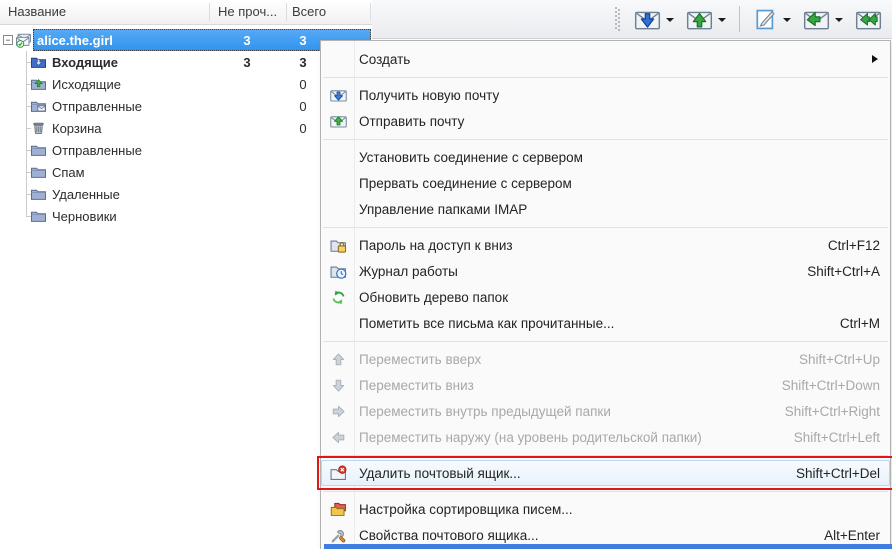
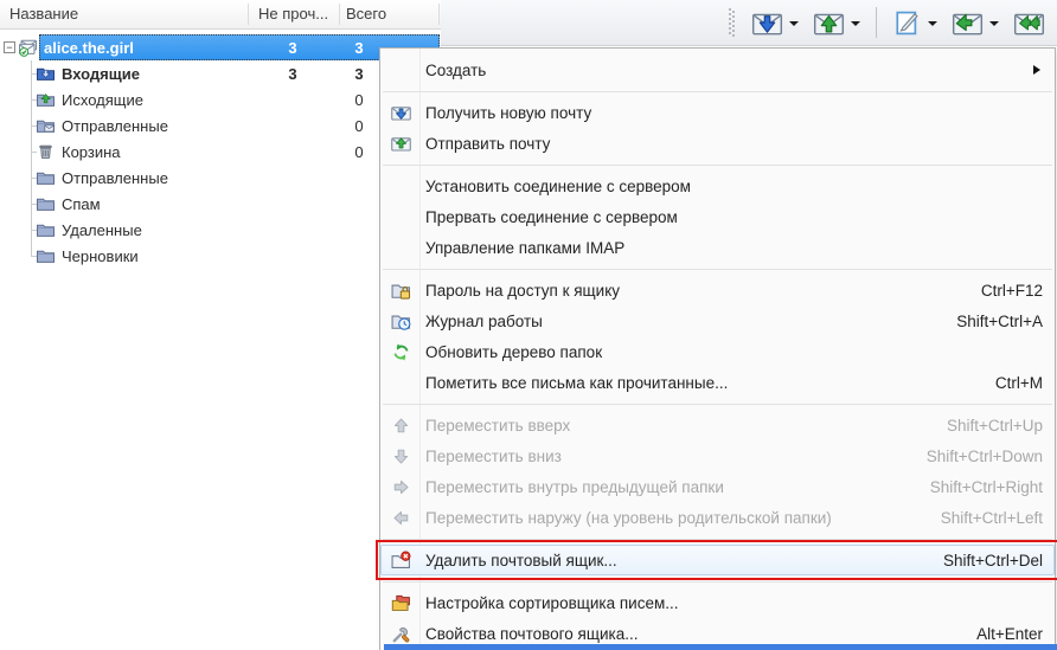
  Название
  Не проч...
  Всего
  −
  alice.the.girl
  3
  3
  Входящие
  3
  3
  Исходящие
  0
  Отправленные
  0
  Корзина
  0
  Отправленные
  Спам
  Удаленные
  Черновики
  Создать
  Получить новую почту
  Отправить почту
  Установить соединение с сервером
  Прервать соединение с сервером
  Управление папками IMAP
- Пароль на доступ к вниз
+ Пароль на доступ к ящику
  Ctrl+F12
  Журнал работы
  Shift+Ctrl+A
  Обновить дерево папок
  Пометить все письма как прочитанные...
  Ctrl+M
  Переместить вверх
  Shift+Ctrl+Up
  Переместить вниз
  Shift+Ctrl+Down
  Переместить внутрь предыдущей папки
  Shift+Ctrl+Right
  Переместить наружу (на уровень родительской папки)
  Shift+Ctrl+Left
  Удалить почтовый ящик...
  Shift+Ctrl+Del
  Настройка сортировщика писем...
  Свойства почтового ящика...
  Alt+Enter
